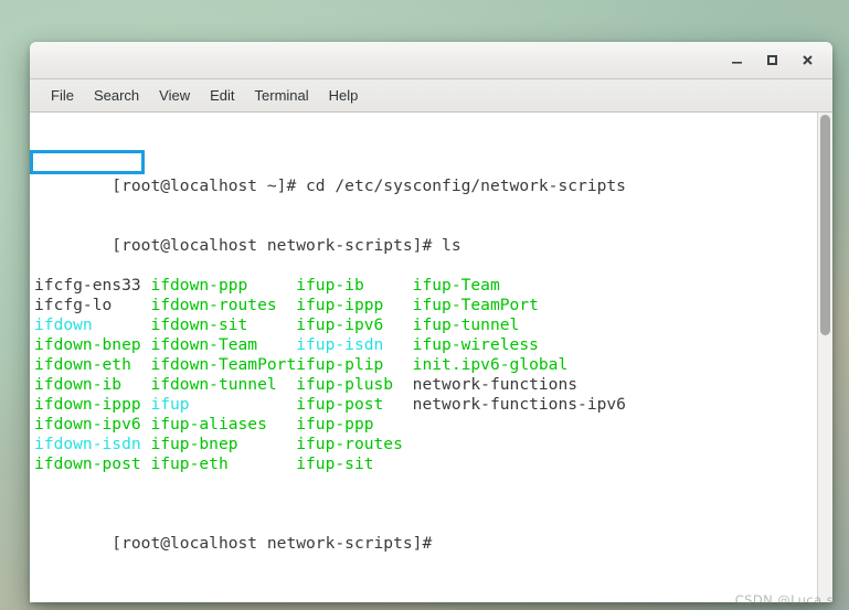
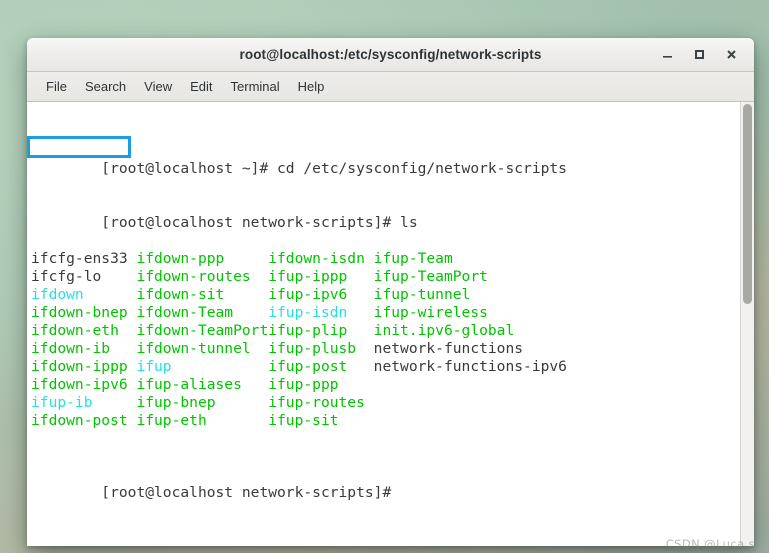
+ root@localhost:/etc/sysconfig/network-scripts
  File
  Search
  View
  Edit
  Terminal
  Help
  [root@localhost ~]# cd /etc/sysconfig/network-scripts
  [root@localhost network-scripts]# ls
- ifcfg-ens33 ifdown-ppp ifup-ib ifup-Team
+ ifcfg-ens33 ifdown-ppp ifdown-isdn ifup-Team
  ifcfg-lo ifdown-routes ifup-ippp ifup-TeamPort
  ifdown ifdown-sit ifup-ipv6 ifup-tunnel
  ifdown-bnep ifdown-Team ifup-isdn ifup-wireless
  ifdown-eth ifdown-TeamPortifup-plip init.ipv6-global
  ifdown-ib ifdown-tunnel ifup-plusb network-functions
  ifdown-ippp ifup ifup-post network-functions-ipv6
  ifdown-ipv6 ifup-aliases ifup-ppp
- ifdown-isdn ifup-bnep ifup-routes
+ ifup-ib ifup-bnep ifup-routes
  ifdown-post ifup-eth ifup-sit
  [root@localhost network-scripts]#
  CSDN @Luca s
